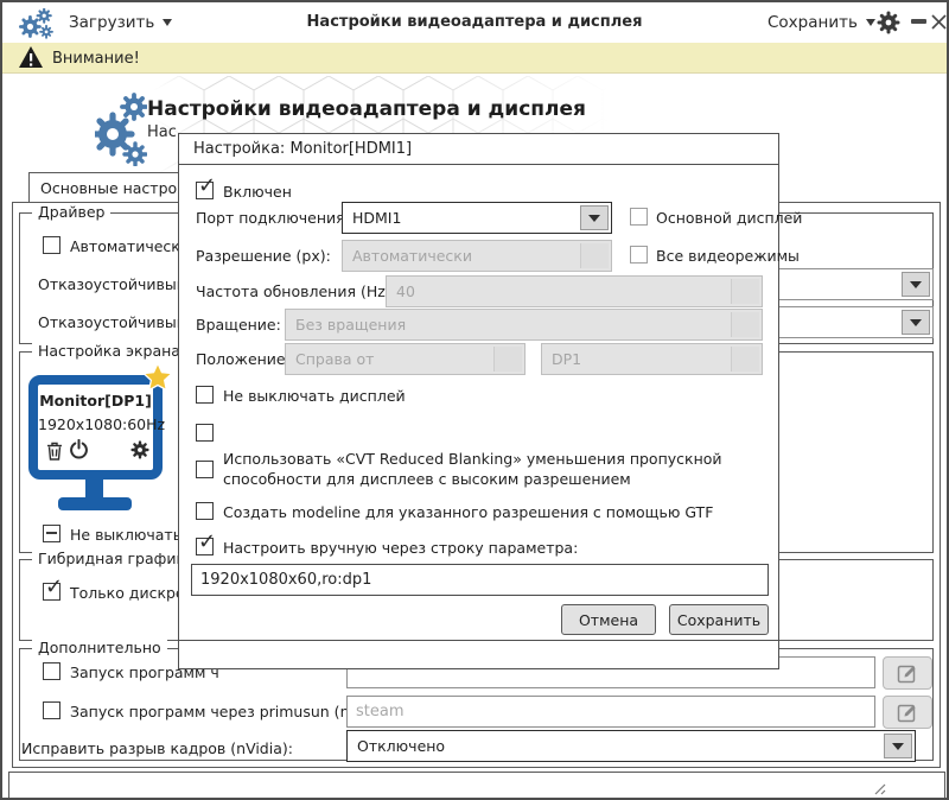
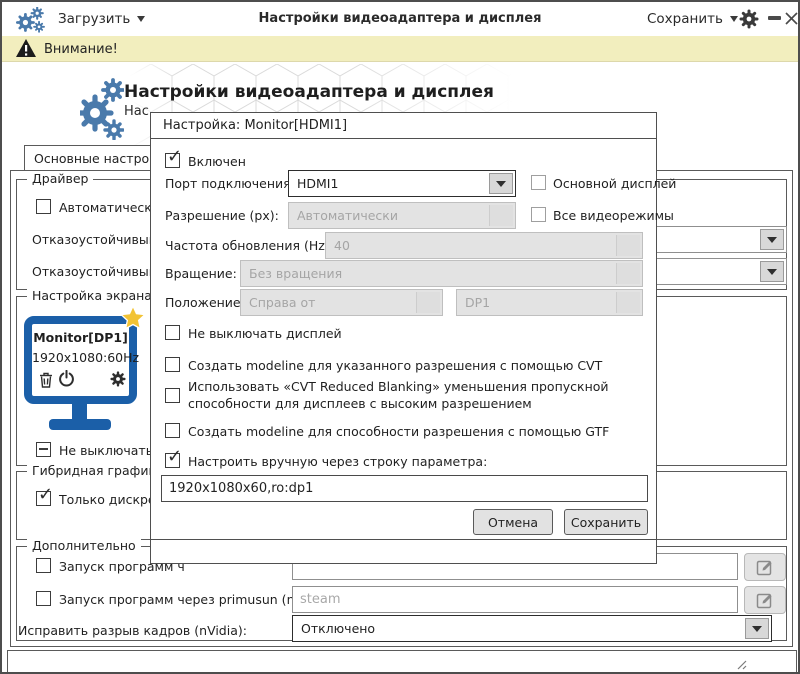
  Загрузить
  Настройки видеоадаптера и дисплея
  Сохранить
  Внимание!
  Настройки видеоадаптера и дисплея
  Нас
  Основные настро
  Драйвер
  Автоматическ
  Отказоустойчивы
  Отказоустойчивы
  Настройка экрана
  Monitor[DP1]
  1920x1080:60Hz
  Не выключат
  Гибридная графи
  Только дискр
  Дополнительно
  Запуск программ ч
  Запуск программ через primusun (n
  steam
  Исправить разрыв кадров (nVidia):
  Отключено
  Настройка: Monitor[HDMI1]
  Включен
  Порт подключения
  HDMI1
  Основной дисплей
  Разрешение (px):
  Автоматически
  Все видеорежимы
  Частота обновления (Hz
  40
  Вращение:
  Без вращения
  Положение
  Справа от
  DP1
  Не выключать дисплей
+ Создать modeline для указанного разрешения с помощью CVT
  Использовать «CVT Reduced Blanking» уменьшения пропускной способности для дисплеев с высоким разрешением
- Создать modeline для указанного разрешения с помощью GTF
+ Создать modeline для способности разрешения с помощью GTF
  Настроить вручную через строку параметра:
  1920x1080x60,ro:dp1
  Отмена
  Сохранить
